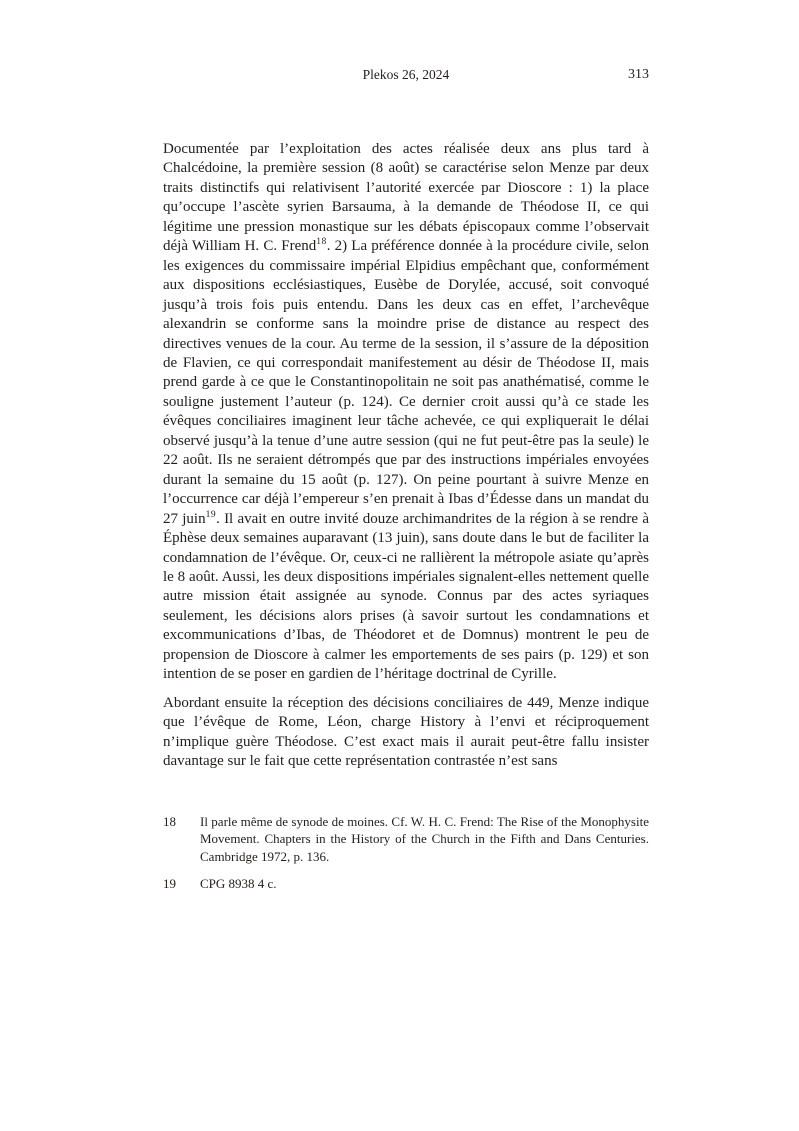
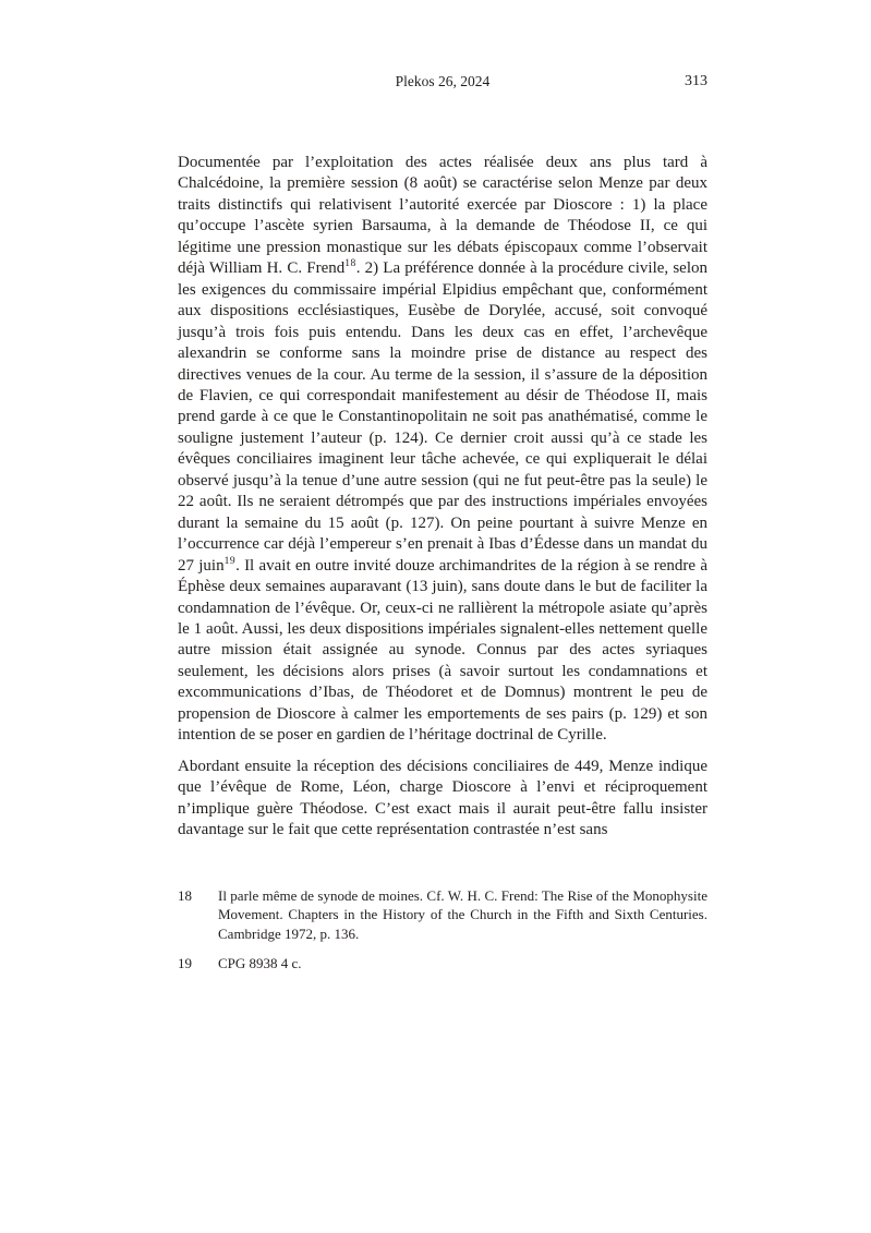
  Plekos 26, 2024
  313
- Documentée par l’exploitation des actes réalisée deux ans plus tard à Chalcédoine, la première session (8 août) se caractérise selon Menze par deux traits distinctifs qui relativisent l’autorité exercée par Dioscore : 1) la place qu’occupe l’ascète syrien Barsauma, à la demande de Théodose II, ce qui légitime une pression monastique sur les débats épiscopaux comme l’observait déjà William H. C. Frend18. 2) La préférence donnée à la procédure civile, selon les exigences du commissaire impérial Elpidius empêchant que, conformément aux dispositions ecclésiastiques, Eusèbe de Dorylée, accusé, soit convoqué jusqu’à trois fois puis entendu. Dans les deux cas en effet, l’archevêque alexandrin se conforme sans la moindre prise de distance au respect des directives venues de la cour. Au terme de la session, il s’assure de la déposition de Flavien, ce qui correspondait manifestement au désir de Théodose II, mais prend garde à ce que le Constantinopolitain ne soit pas anathématisé, comme le souligne justement l’auteur (p. 124). Ce dernier croit aussi qu’à ce stade les évêques conciliaires imaginent leur tâche achevée, ce qui expliquerait le délai observé jusqu’à la tenue d’une autre session (qui ne fut peut-être pas la seule) le 22 août. Ils ne seraient détrompés que par des instructions impériales envoyées durant la semaine du 15 août (p. 127). On peine pourtant à suivre Menze en l’occurrence car déjà l’empereur s’en prenait à Ibas d’Édesse dans un mandat du 27 juin19. Il avait en outre invité douze archimandrites de la région à se rendre à Éphèse deux semaines auparavant (13 juin), sans doute dans le but de faciliter la condamnation de l’évêque. Or, ceux-ci ne rallièrent la métropole asiate qu’après le 8 août. Aussi, les deux dispositions impériales signalent-elles nettement quelle autre mission était assignée au synode. Connus par des actes syriaques seulement, les décisions alors prises (à savoir surtout les condamnations et excommunications d’Ibas, de Théodoret et de Domnus) montrent le peu de propension de Dioscore à calmer les emportements de ses pairs (p. 129) et son intention de se poser en gardien de l’héritage doctrinal de Cyrille.
+ Documentée par l’exploitation des actes réalisée deux ans plus tard à Chalcédoine, la première session (8 août) se caractérise selon Menze par deux traits distinctifs qui relativisent l’autorité exercée par Dioscore : 1) la place qu’occupe l’ascète syrien Barsauma, à la demande de Théodose II, ce qui légitime une pression monastique sur les débats épiscopaux comme l’observait déjà William H. C. Frend18. 2) La préférence donnée à la procédure civile, selon les exigences du commissaire impérial Elpidius empêchant que, conformément aux dispositions ecclésiastiques, Eusèbe de Dorylée, accusé, soit convoqué jusqu’à trois fois puis entendu. Dans les deux cas en effet, l’archevêque alexandrin se conforme sans la moindre prise de distance au respect des directives venues de la cour. Au terme de la session, il s’assure de la déposition de Flavien, ce qui correspondait manifestement au désir de Théodose II, mais prend garde à ce que le Constantinopolitain ne soit pas anathématisé, comme le souligne justement l’auteur (p. 124). Ce dernier croit aussi qu’à ce stade les évêques conciliaires imaginent leur tâche achevée, ce qui expliquerait le délai observé jusqu’à la tenue d’une autre session (qui ne fut peut-être pas la seule) le 22 août. Ils ne seraient détrompés que par des instructions impériales envoyées durant la semaine du 15 août (p. 127). On peine pourtant à suivre Menze en l’occurrence car déjà l’empereur s’en prenait à Ibas d’Édesse dans un mandat du 27 juin19. Il avait en outre invité douze archimandrites de la région à se rendre à Éphèse deux semaines auparavant (13 juin), sans doute dans le but de faciliter la condamnation de l’évêque. Or, ceux-ci ne rallièrent la métropole asiate qu’après le 1 août. Aussi, les deux dispositions impériales signalent-elles nettement quelle autre mission était assignée au synode. Connus par des actes syriaques seulement, les décisions alors prises (à savoir surtout les condamnations et excommunications d’Ibas, de Théodoret et de Domnus) montrent le peu de propension de Dioscore à calmer les emportements de ses pairs (p. 129) et son intention de se poser en gardien de l’héritage doctrinal de Cyrille.
- Abordant ensuite la réception des décisions conciliaires de 449, Menze indique que l’évêque de Rome, Léon, charge History à l’envi et réciproquement n’implique guère Théodose. C’est exact mais il aurait peut-être fallu insister davantage sur le fait que cette représentation contrastée n’est sans
+ Abordant ensuite la réception des décisions conciliaires de 449, Menze indique que l’évêque de Rome, Léon, charge Dioscore à l’envi et réciproquement n’implique guère Théodose. C’est exact mais il aurait peut-être fallu insister davantage sur le fait que cette représentation contrastée n’est sans
  18
- Il parle même de synode de moines. Cf. W. H. C. Frend: The Rise of the Monophysite Movement. Chapters in the History of the Church in the Fifth and Dans Centuries. Cambridge 1972, p. 136.
+ Il parle même de synode de moines. Cf. W. H. C. Frend: The Rise of the Monophysite Movement. Chapters in the History of the Church in the Fifth and Sixth Centuries. Cambridge 1972, p. 136.
  19
  CPG 8938 4 c.
